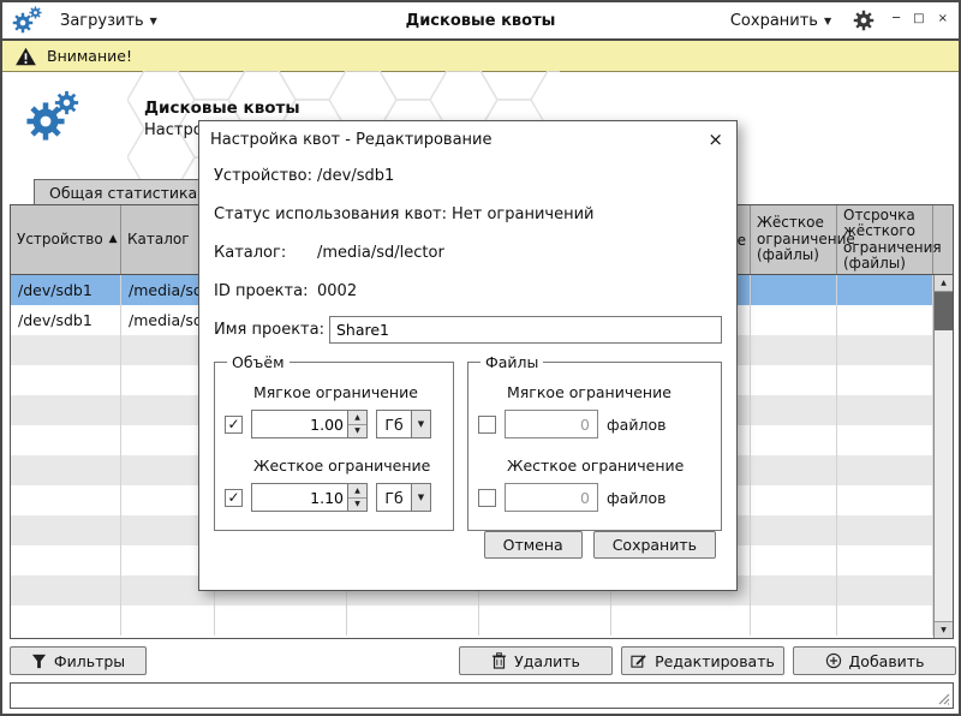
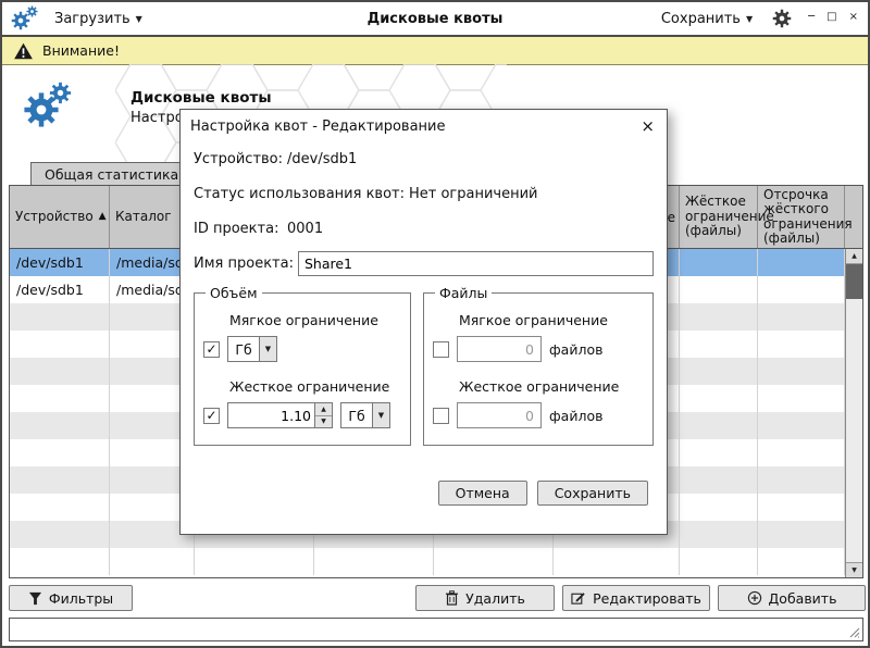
  Загрузить
  ▼
  Дисковые квоты
  Сохранить
  ▼
  ─
  □
  ×
  Внимание!
  Дисковые квоты
  Общая статистика
  Устройство
  ▲
  Каталог
  Жёсткое ограничение (файлы)
  Отсрочка жёсткого ограничения (файлы)
  /dev/sdb1
  /dev/sdb1
  /media/s
  Фильтры
  Удалить
  Редактировать
  Добавить
  Настройка квот - Редактирование
  ×
  Устройство:
  /dev/sdb1
  Статус использования квот:
  Нет ограничений
- Каталог:
- /media/sd/lector
  ID проекта:
- 0002
+ 0001
  Имя проекта:
  Share1
  Объём
  Мягкое ограничение
  ✓
- 1.00
  Гб
  ▼
  Жесткое ограничение
  ✓
  1.10
  Гб
  ▼
  Файлы
  Мягкое ограничение
  0
  файлов
  Жесткое ограничение
  0
  файлов
  Отмена
  Сохранить
